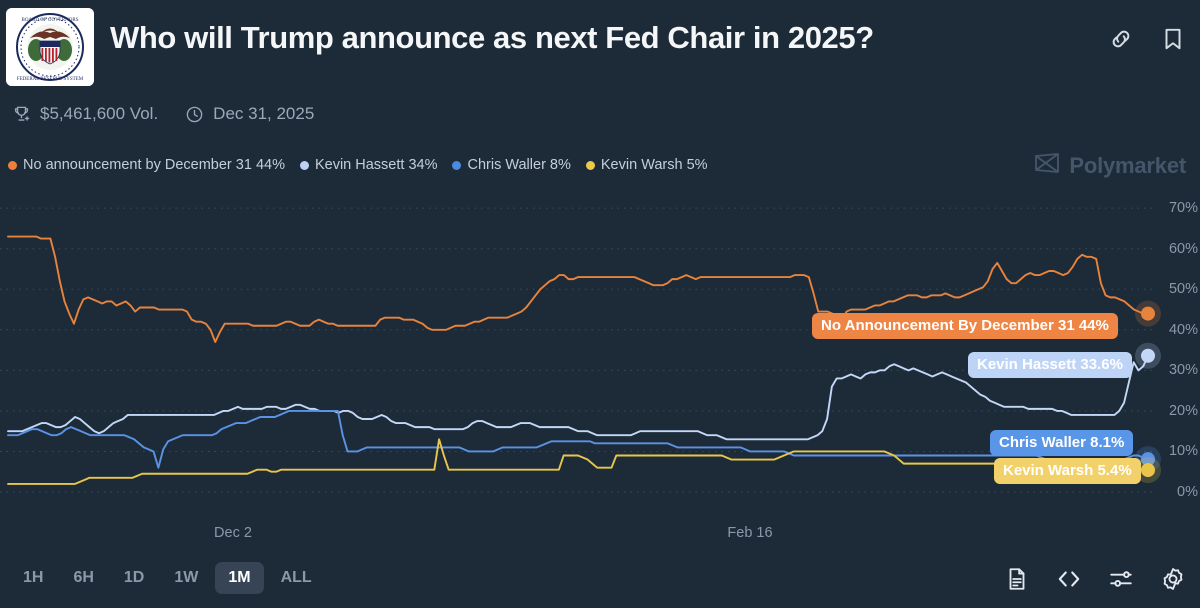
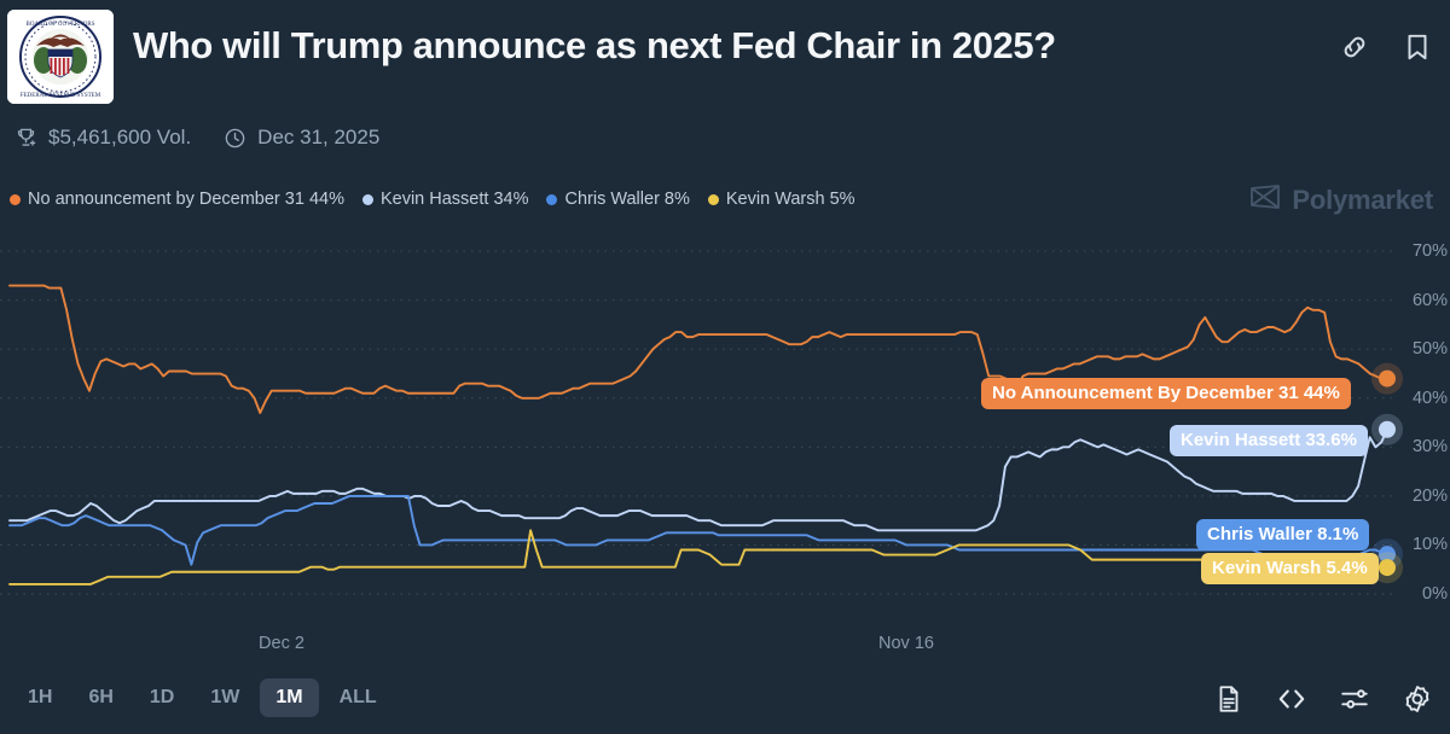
  Who will Trump announce as next Fed Chair in 2025?
  $5,461,600 Vol.
  Dec 31, 2025
  No announcement by December 31 44%
  Kevin Hassett 34%
  Chris Waller 8%
  Kevin Warsh 5%
  Polymarket
  70%
  60%
  50%
  40%
  30%
  20%
  10%
  0%
  Dec 2
- Feb 16
+ Nov 16
  No Announcement By December 31 44%
  Kevin Hassett 33.6%
  Chris Waller 8.1%
  Kevin Warsh 5.4%
  1H
  6H
  1D
  1W
  1M
  ALL
